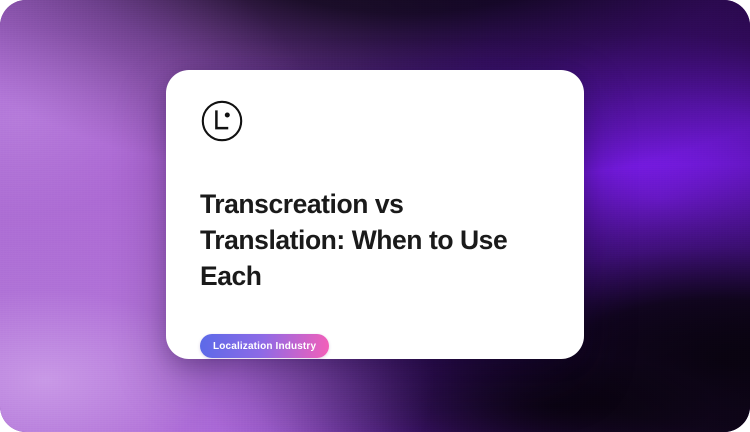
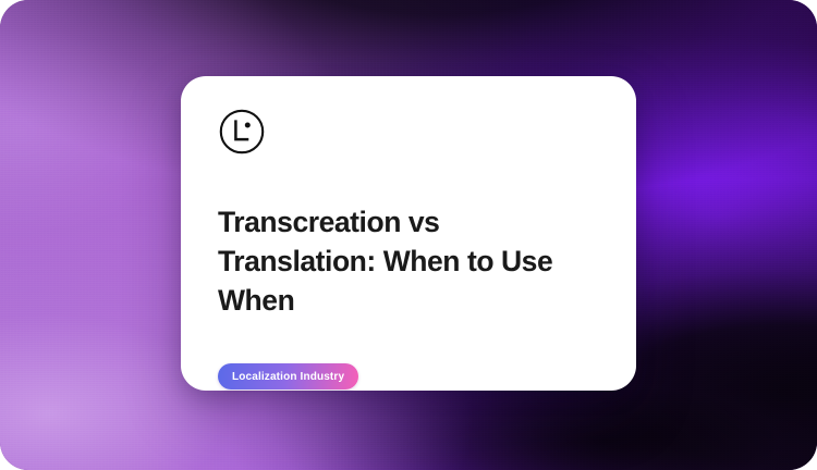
- Transcreation vs Translation: When to Use Each
+ Transcreation vs Translation: When to Use When
  Localization Industry
